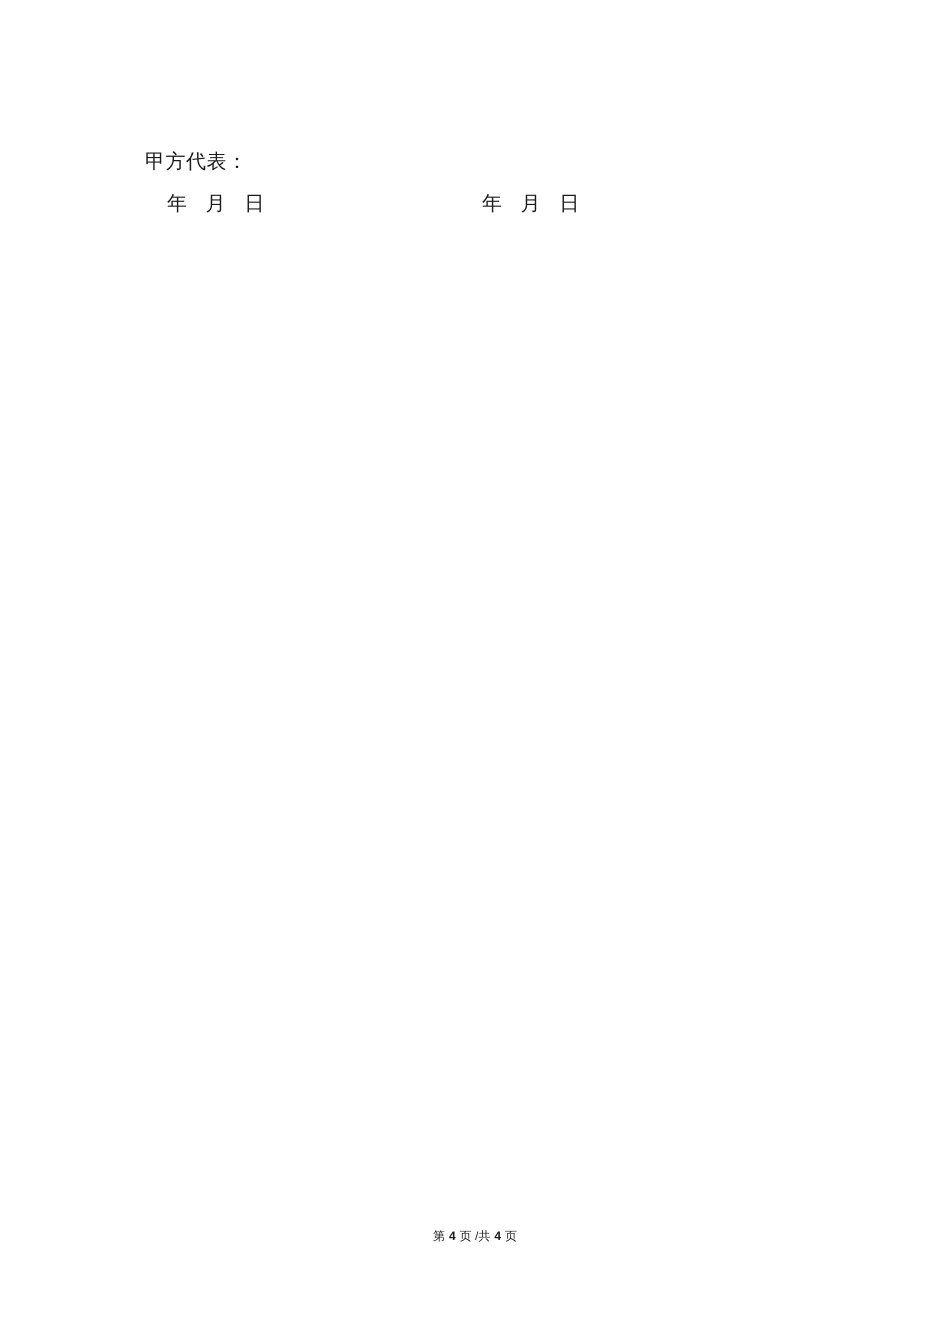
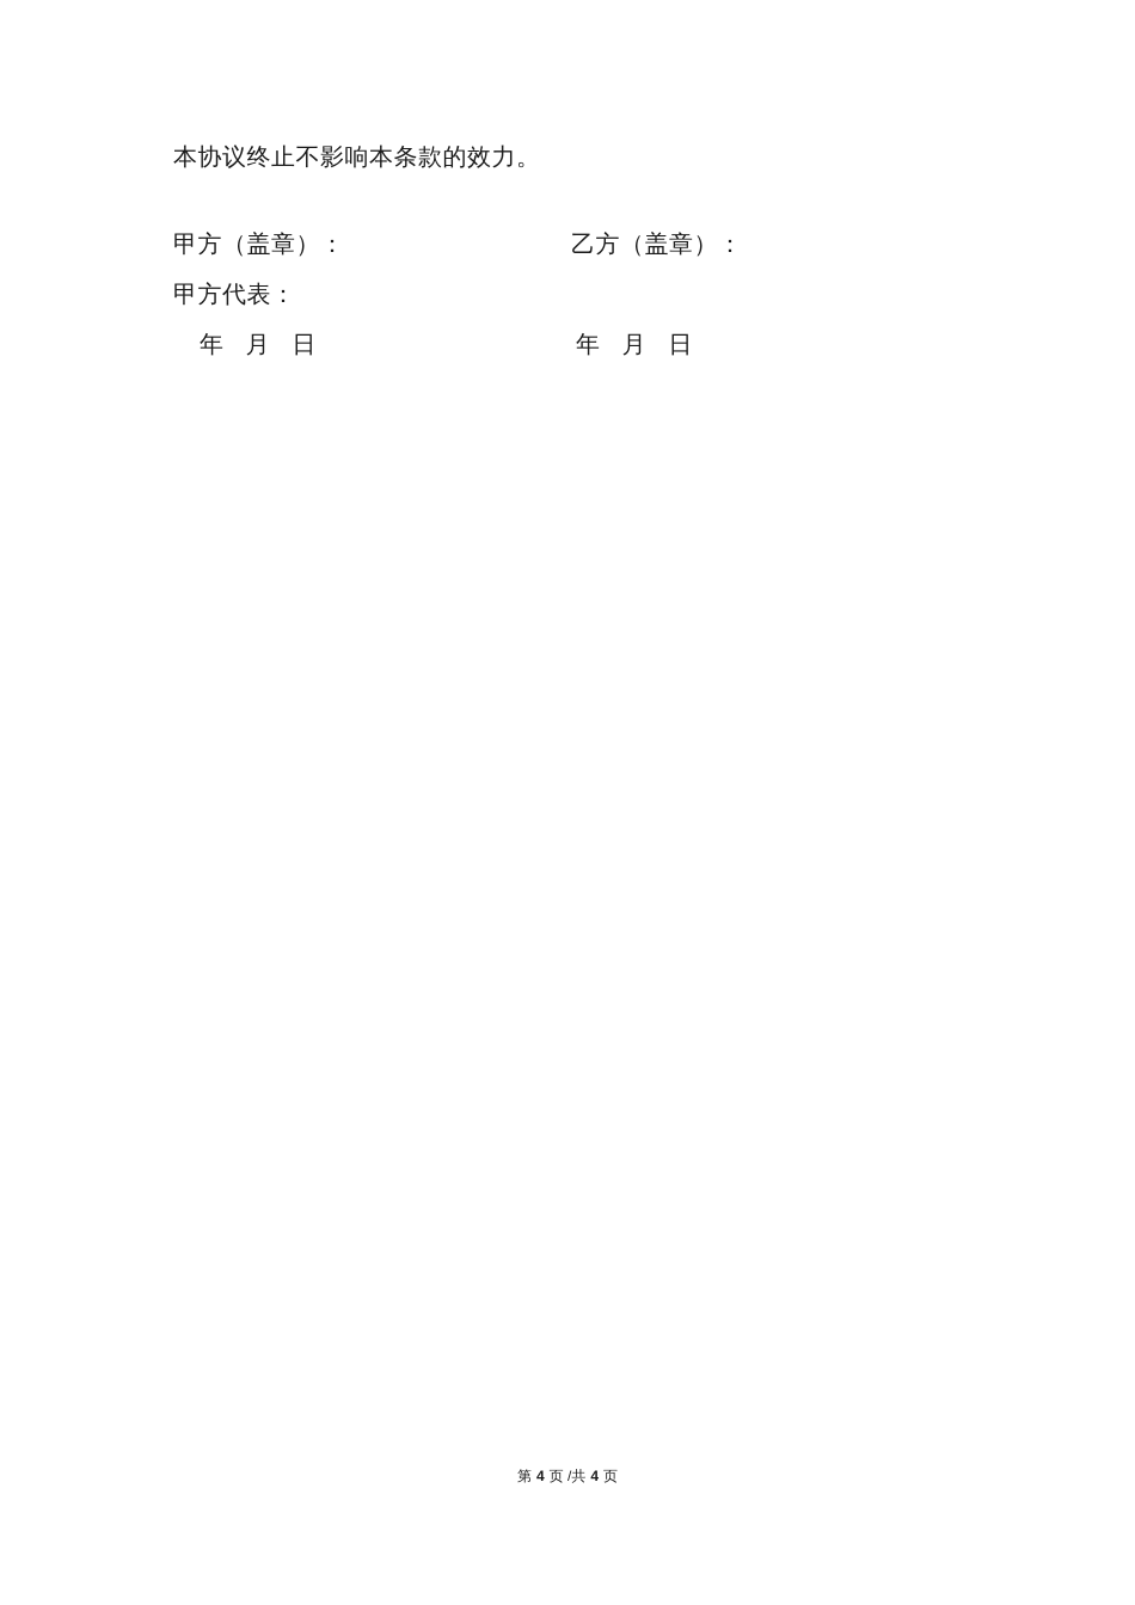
+ 本协议终止不影响本条款的效力。
+ 甲方（盖章）：
+ 乙方（盖章）：
  甲方代表：
  年 月 日
  年 月 日
  第
  4
  页 /共
  4
  页
